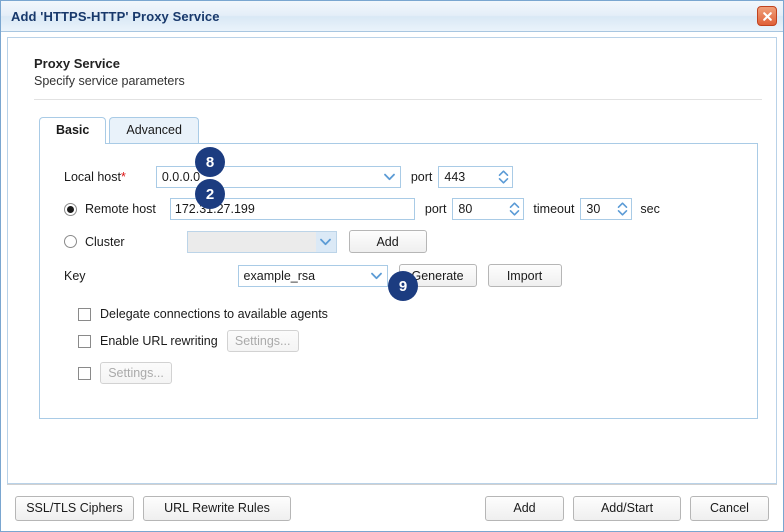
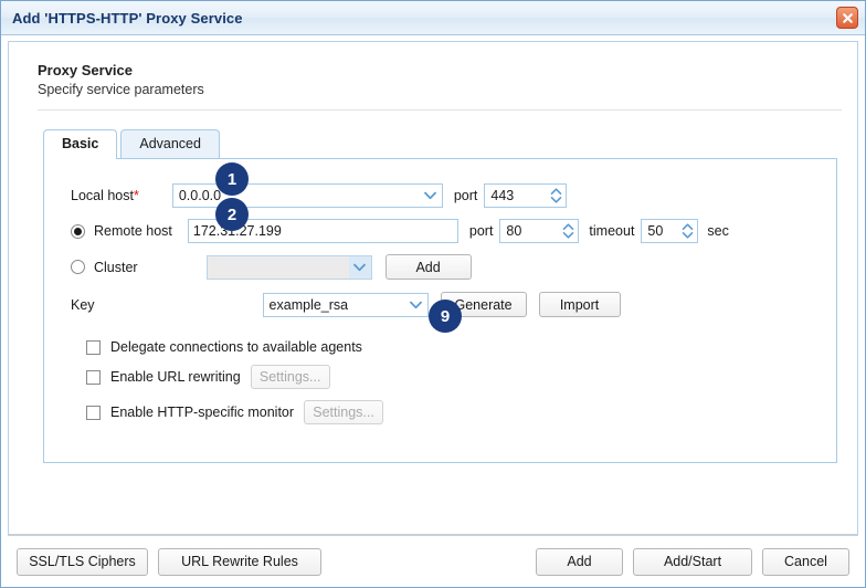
  Add 'HTTPS-HTTP' Proxy Service
  Proxy Service
  Specify service parameters
  Basic
  Advanced
- 8
+ 1
  2
  9
  Local host
  *
  0.0.0.0
  port
  443
  Remote host
  172.31.27.199
  port
  80
  timeout
- 30
+ 50
  sec
  Cluster
  Add
  Key
  example_rsa
  Generate
  Import
  Delegate connections to available agents
  Enable URL rewriting
  Settings...
+ Enable HTTP-specific monitor
  Settings...
  SSL/TLS Ciphers
  URL Rewrite Rules
  Add
  Add/Start
  Cancel
